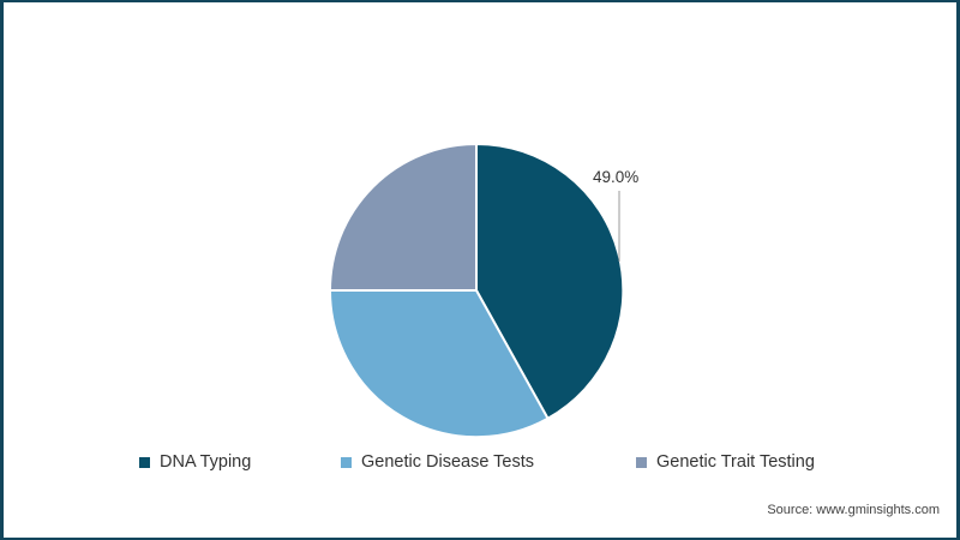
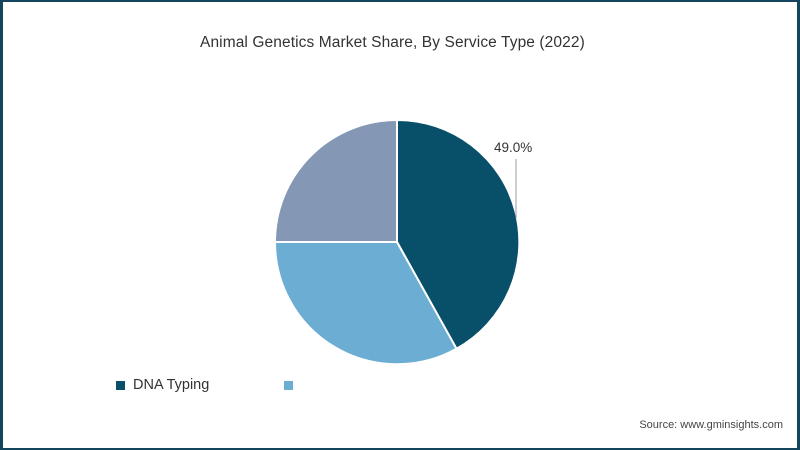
+ Animal Genetics Market Share, By Service Type (2022)
  49.0%
  DNA Typing
- Genetic Disease Tests
- Genetic Trait Testing
  Source: www.gminsights.com
